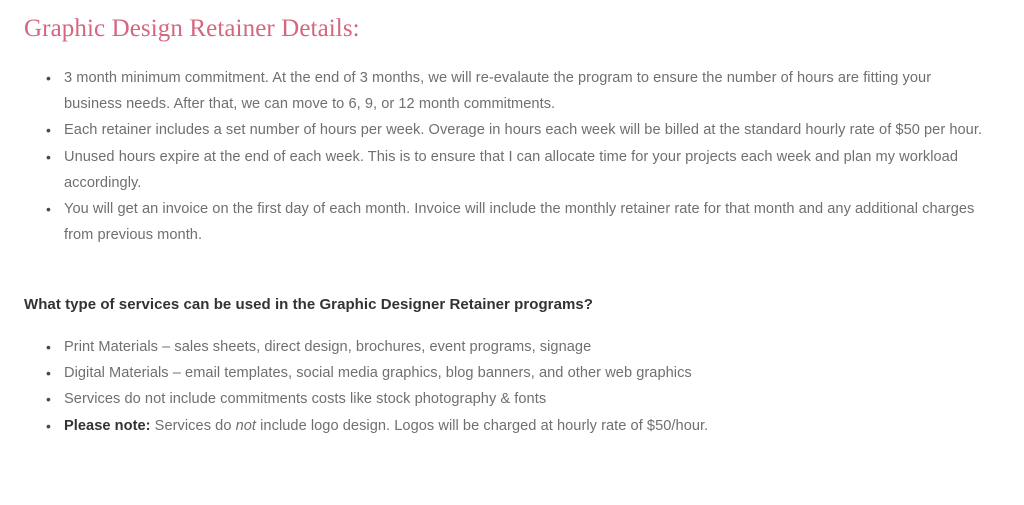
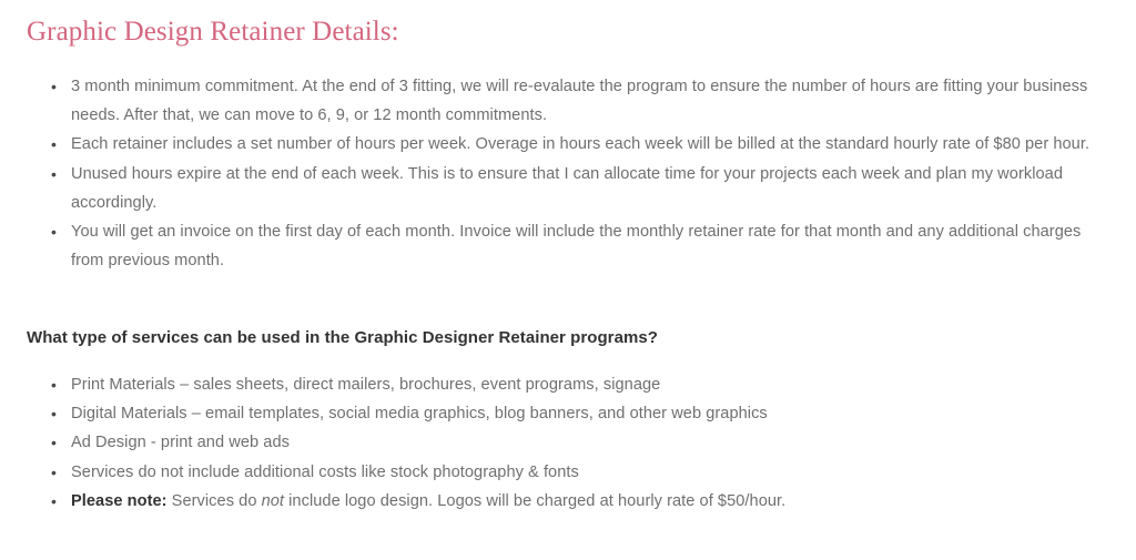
  Graphic Design Retainer Details:
- 3 month minimum commitment. At the end of 3 months, we will re-evalaute the program to ensure the number of hours are fitting your business needs. After that, we can move to 6, 9, or 12 month commitments.
+ 3 month minimum commitment. At the end of 3 fitting, we will re-evalaute the program to ensure the number of hours are fitting your business needs. After that, we can move to 6, 9, or 12 month commitments.
- Each retainer includes a set number of hours per week. Overage in hours each week will be billed at the standard hourly rate of $50 per hour.
+ Each retainer includes a set number of hours per week. Overage in hours each week will be billed at the standard hourly rate of $80 per hour.
  Unused hours expire at the end of each week. This is to ensure that I can allocate time for your projects each week and plan my workload accordingly.
  You will get an invoice on the first day of each month. Invoice will include the monthly retainer rate for that month and any additional charges from previous month.
  What type of services can be used in the Graphic Designer Retainer programs?
- Print Materials – sales sheets, direct design, brochures, event programs, signage
+ Print Materials – sales sheets, direct mailers, brochures, event programs, signage
  Digital Materials – email templates, social media graphics, blog banners, and other web graphics
+ Ad Design - print and web ads
- Services do not include commitments costs like stock photography & fonts
+ Services do not include additional costs like stock photography & fonts
  Please note: Services do not include logo design. Logos will be charged at hourly rate of $50/hour.
